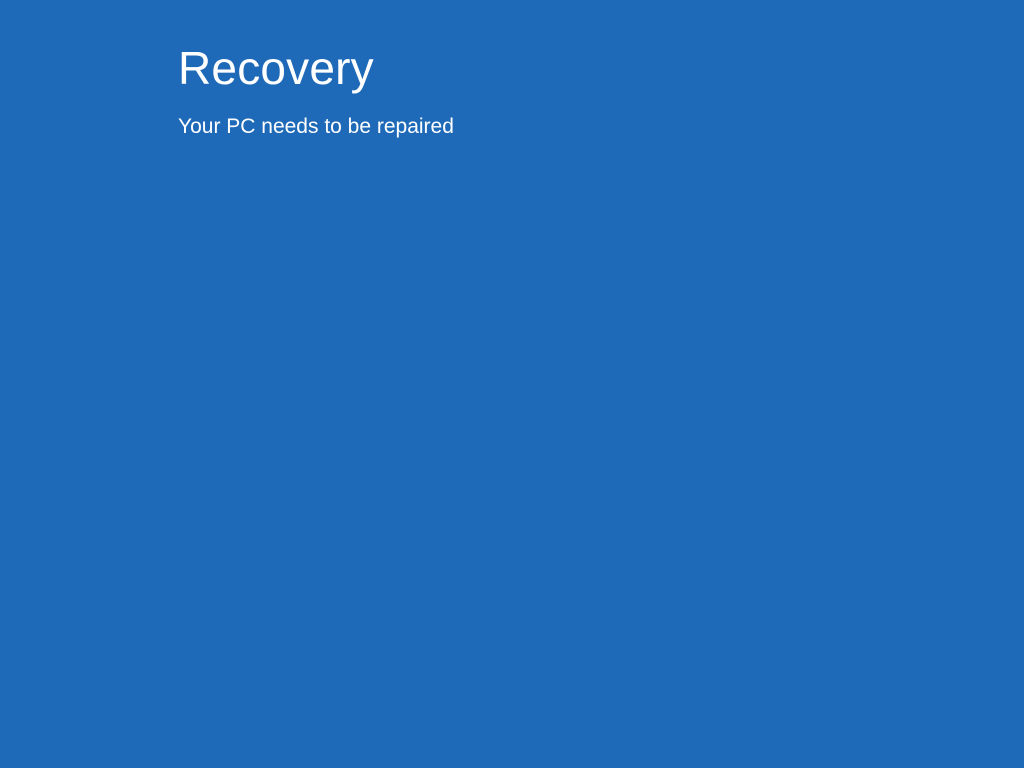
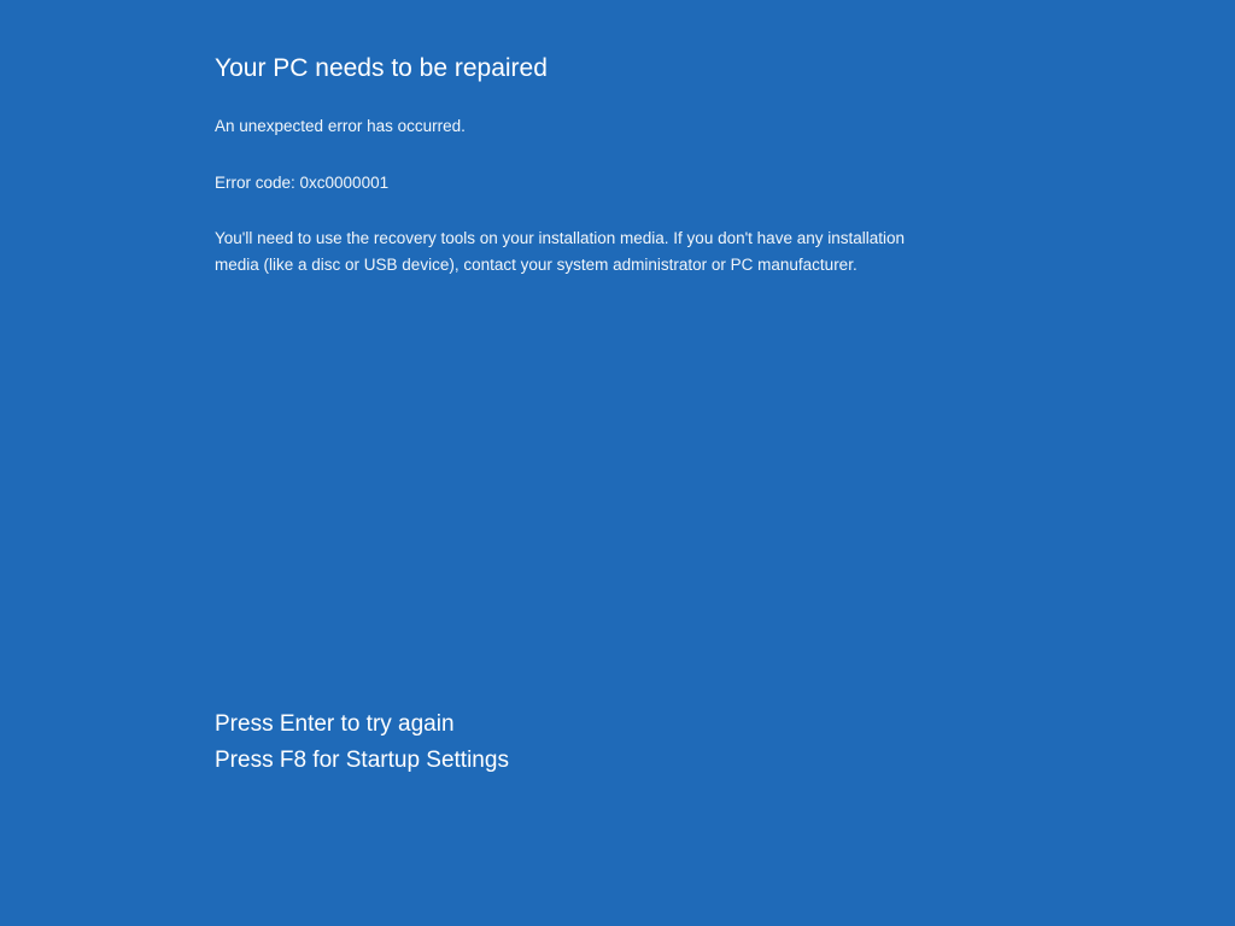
- Recovery
  Your PC needs to be repaired
+ An unexpected error has occurred.
+ Error code: 0xc0000001
+ You'll need to use the recovery tools on your installation media. If you don't have any installation media (like a disc or USB device), contact your system administrator or PC manufacturer.
+ Press Enter to try again
+ Press F8 for Startup Settings
